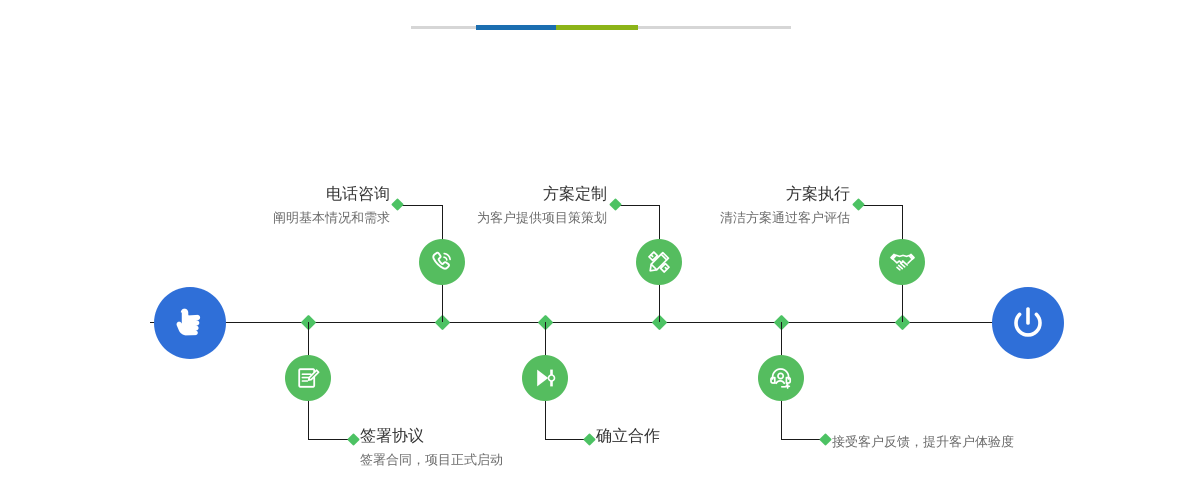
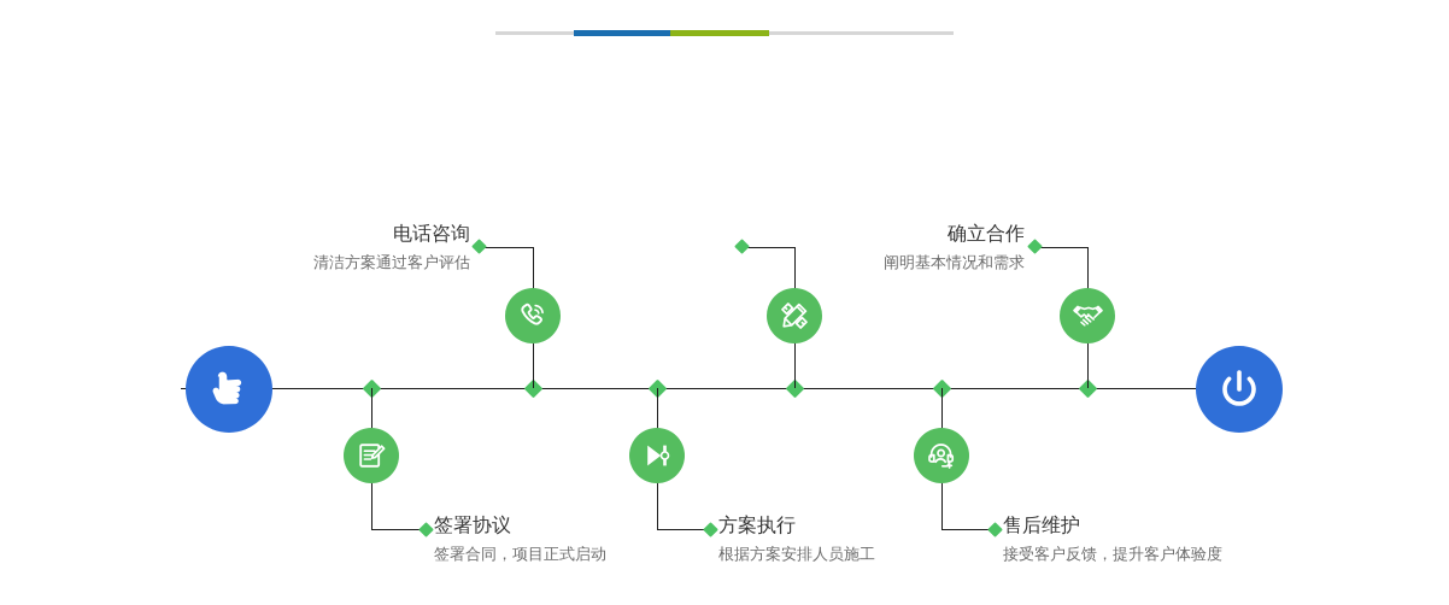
  电话咨询
- 阐明基本情况和需求
+ 清洁方案通过客户评估
  签署协议
  签署合同，项目正式启动
- 方案定制
- 为客户提供项目策策划
- 确立合作
+ 方案执行
+ 根据方案安排人员施工
- 方案执行
+ 确立合作
- 清洁方案通过客户评估
+ 阐明基本情况和需求
+ 售后维护
  接受客户反馈，提升客户体验度
